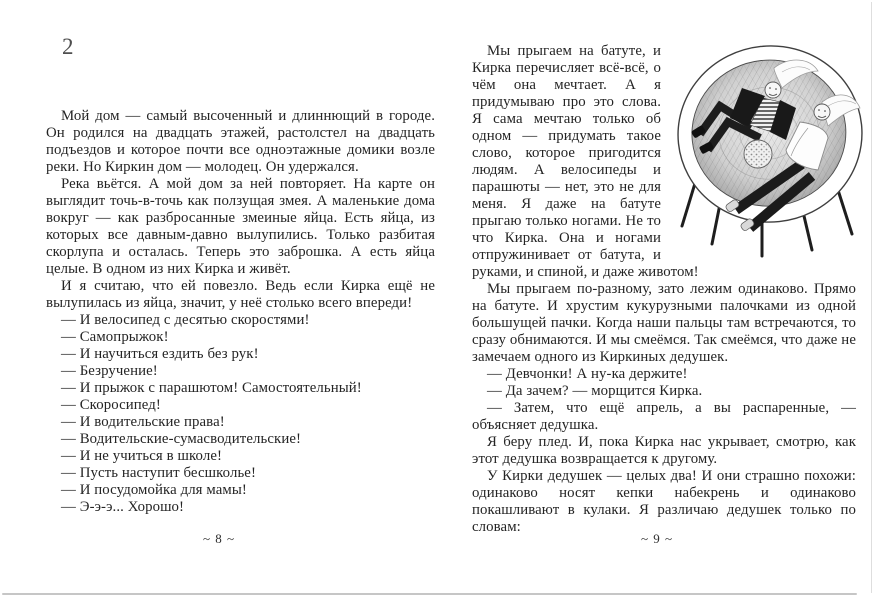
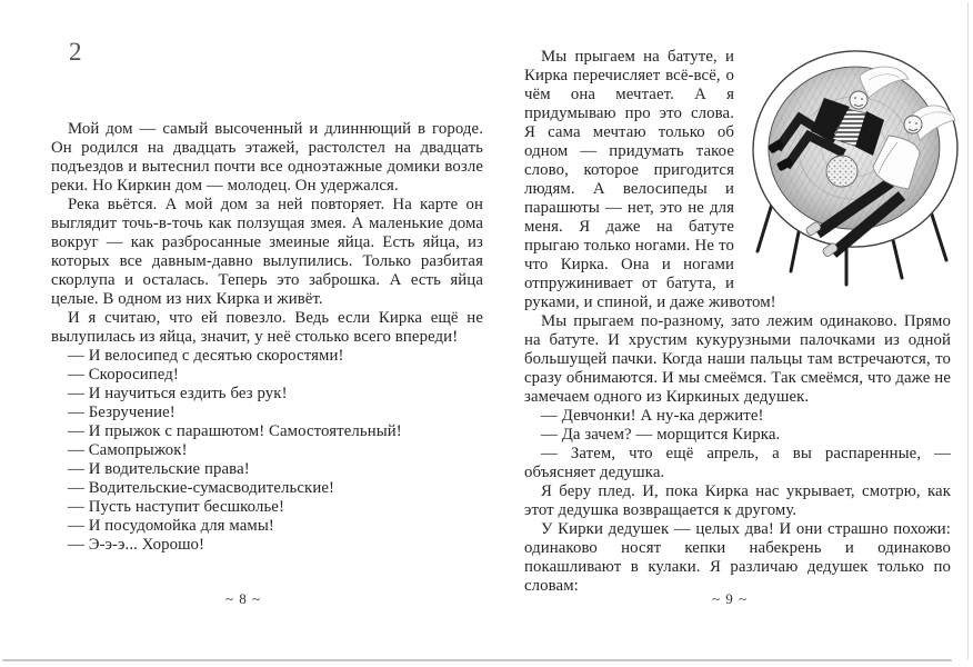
  2
- Мой дом — самый высоченный и длиннющий в городе. Он родился на двадцать этажей, растолстел на двадцать подъездов и которое почти все одноэтажные домики возле реки. Но Киркин дом — молодец. Он удержался.
+ Мой дом — самый высоченный и длиннющий в городе. Он родился на двадцать этажей, растолстел на двадцать подъездов и вытеснил почти все одноэтажные домики возле реки. Но Киркин дом — молодец. Он удержался.
  Река вьётся. А мой дом за ней повторяет. На карте он выглядит точь-в-точь как ползущая змея. А маленькие дома вокруг — как разбросанные змеиные яйца. Есть яйца, из которых все давным-давно вылупились. Только разбитая скорлупа и осталась. Теперь это заброшка. А есть яйца целые. В одном из них Кирка и живёт.
  И я считаю, что ей повезло. Ведь если Кирка ещё не вылупилась из яйца, значит, у неё столько всего впереди!
  — И велосипед с десятью скоростями!
- — Самопрыжок!
+ — Скоросипед!
  — И научиться ездить без рук!
  — Безручение!
  — И прыжок с парашютом! Самостоятельный!
- — Скоросипед!
+ — Самопрыжок!
  — И водительские права!
  — Водительские-сумасводительские!
- — И не учиться в школе!
  — Пусть наступит бесшколье!
  — И посудомойка для мамы!
  — Э-э-э... Хорошо!
  ~ 8 ~
  Мы прыгаем на батуте, и Кирка перечисляет всё-всё, о чём она мечтает. А я придумываю про это слова. Я сама мечтаю только об одном — придумать такое слово, которое пригодится людям. А велосипеды и парашюты — нет, это не для меня. Я даже на батуте прыгаю только ногами. Не то что Кирка. Она и ногами отпружинивает от батута, и руками, и спиной, и даже животом!
  Мы прыгаем по-разному, зато лежим одинаково. Прямо на батуте. И хрустим кукурузными палочками из одной большущей пачки. Когда наши пальцы там встречаются, то сразу обнимаются. И мы смеёмся. Так смеёмся, что даже не замечаем одного из Киркиных дедушек.
  — Девчонки! А ну-ка держите!
  — Да зачем? — морщится Кирка.
  — Затем, что ещё апрель, а вы распаренные, — объясняет дедушка.
  Я беру плед. И, пока Кирка нас укрывает, смотрю, как этот дедушка возвращается к другому.
  У Кирки дедушек — целых два! И они страшно похожи: одинаково носят кепки набекрень и одинаково покашливают в кулаки. Я различаю дедушек только по словам:
  ~ 9 ~
